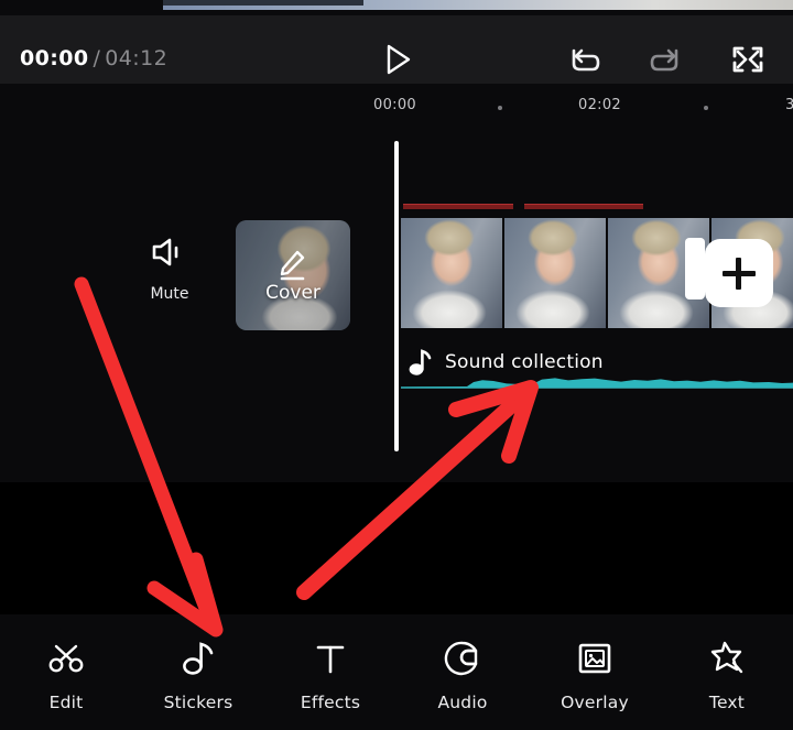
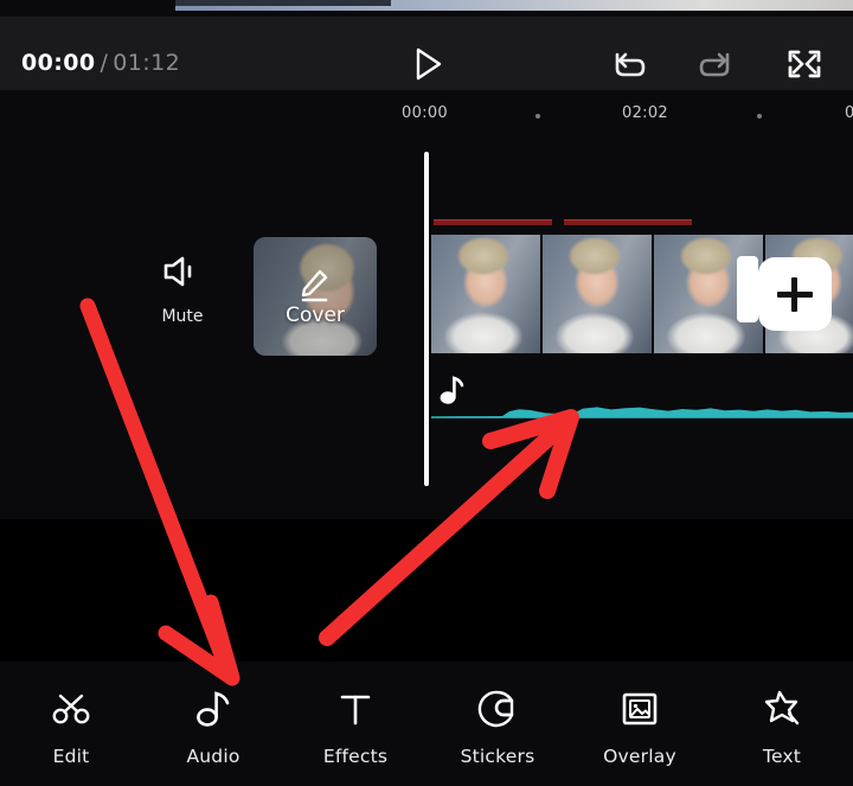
- 00:00 / 04:12
+ 00:00 / 01:12
  00:00
  02:02
- 3
+ 0
  Mute
  Cover
- Sound collection
  Edit
- Stickers
+ Audio
  Effects
- Audio
+ Stickers
  Overlay
  Text
